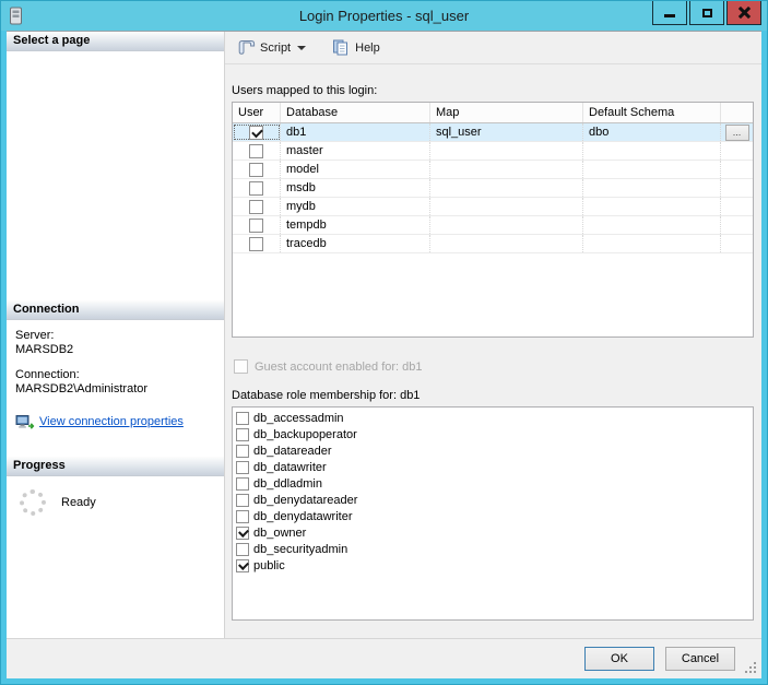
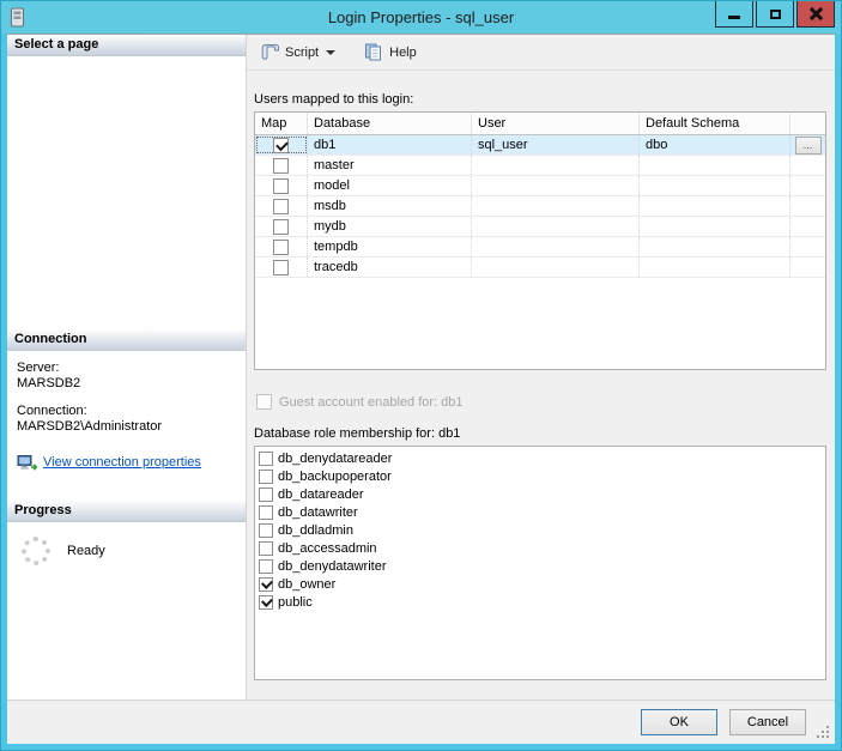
  Login Properties - sql_user
  Select a page
  Connection
  Server:
  MARSDB2
  Connection:
  MARSDB2\Administrator
  View connection properties
  Progress
  Ready
  Script
  Help
  Users mapped to this login:
- User
+ Map
  Database
- Map
+ User
  Default Schema
  db1
  sql_user
  dbo
  ...
  master
  model
  msdb
  mydb
  tempdb
  tracedb
  Guest account enabled for: db1
  Database role membership for: db1
- db_accessadmin
+ db_denydatareader
  db_backupoperator
  db_datareader
  db_datawriter
  db_ddladmin
- db_denydatareader
+ db_accessadmin
  db_denydatawriter
  db_owner
- db_securityadmin
  public
  OK
  Cancel
